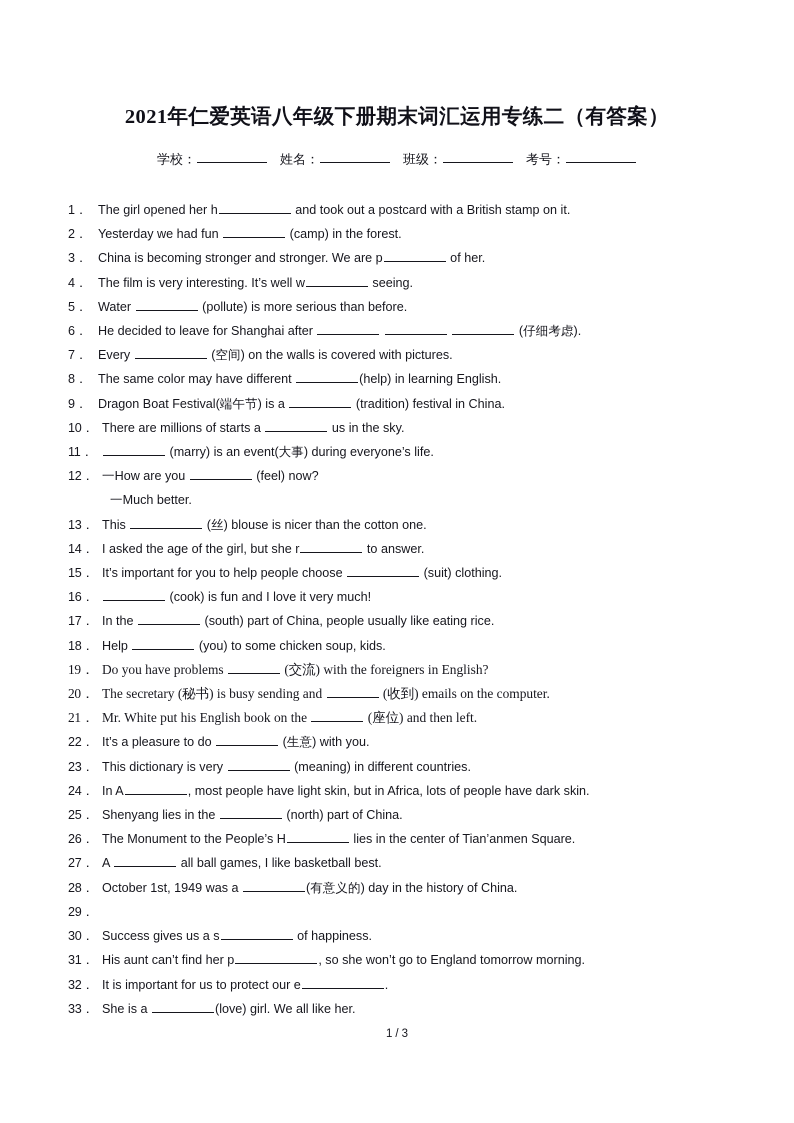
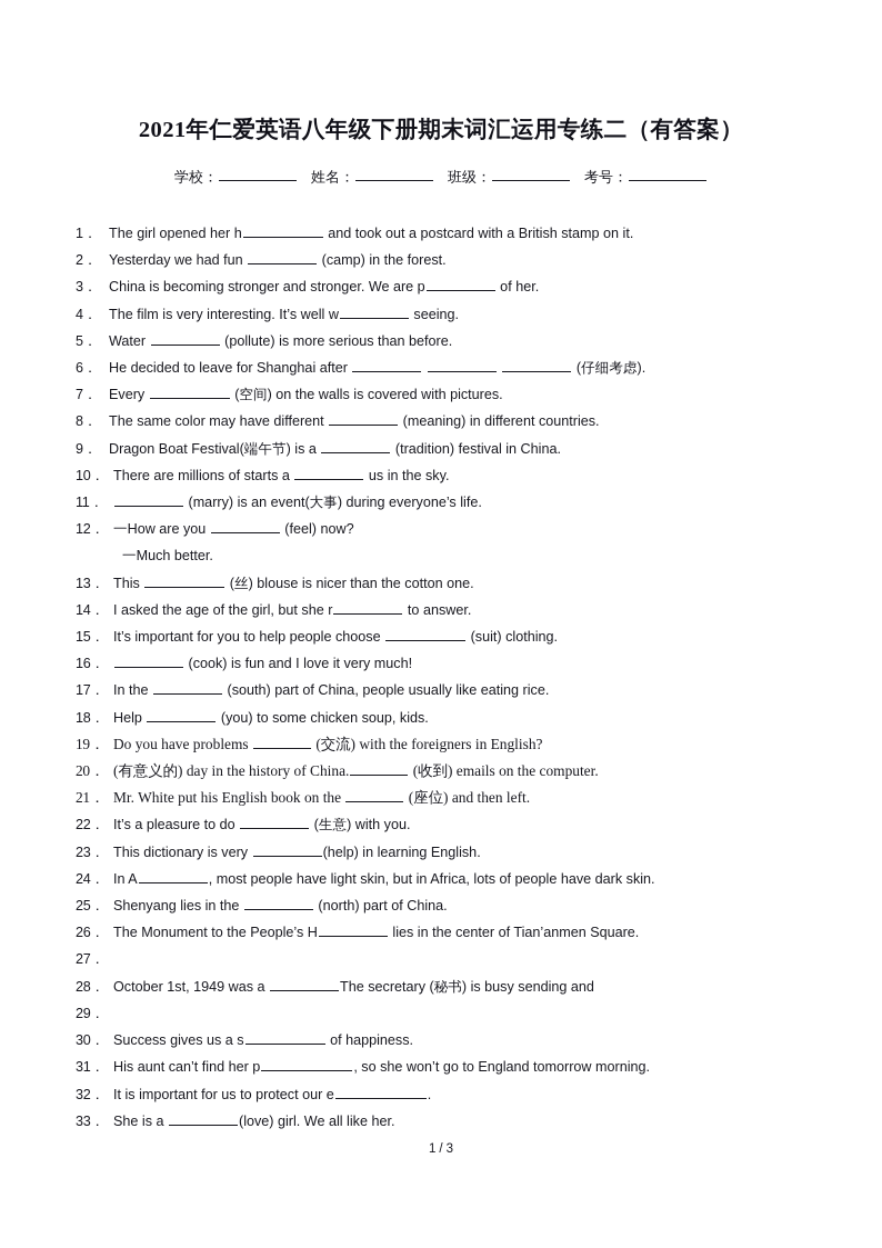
  2021年仁爱英语八年级下册期末词汇运用专练二（有答案）
  学校： 姓名： 班级： 考号：
  1．
  The girl opened her h and took out a postcard with a British stamp on it.
  2．
  Yesterday we had fun (camp) in the forest.
  3．
  China is becoming stronger and stronger. We are p of her.
  4．
  The film is very interesting. It’s well w seeing.
  5．
  Water (pollute) is more serious than before.
  6．
  He decided to leave for Shanghai after (仔细考虑).
  7．
  Every (空间) on the walls is covered with pictures.
  8．
- The same color may have different (help) in learning English.
+ The same color may have different (meaning) in different countries.
  9．
  Dragon Boat Festival(端午节) is a (tradition) festival in China.
  10．
  There are millions of starts a us in the sky.
  11．
  (marry) is an event(大事) during everyone’s life.
  12．
  一How are you (feel) now?
  一Much better.
  13．
  This (丝) blouse is nicer than the cotton one.
  14．
  I asked the age of the girl, but she r to answer.
  15．
  It’s important for you to help people choose (suit) clothing.
  16．
  (cook) is fun and I love it very much!
  17．
  In the (south) part of China, people usually like eating rice.
  18．
  Help (you) to some chicken soup, kids.
  19．
  Do you have problems (交流) with the foreigners in English?
  20．
- The secretary (秘书) is busy sending and (收到) emails on the computer.
+ (有意义的) day in the history of China. (收到) emails on the computer.
  21．
  Mr. White put his English book on the (座位) and then left.
  22．
  It’s a pleasure to do (生意) with you.
  23．
- This dictionary is very (meaning) in different countries.
+ This dictionary is very (help) in learning English.
  24．
  In A , most people have light skin, but in Africa, lots of people have dark skin.
  25．
  Shenyang lies in the (north) part of China.
  26．
  The Monument to the People’s H lies in the center of Tian’anmen Square.
  27．
- A all ball games, I like basketball best.
  28．
- October 1st, 1949 was a (有意义的) day in the history of China.
+ October 1st, 1949 was a The secretary (秘书) is busy sending and
  29．
  30．
  Success gives us a s of happiness.
  31．
  His aunt can’t find her p , so she won’t go to England tomorrow morning.
  32．
  It is important for us to protect our e .
  33．
  She is a (love) girl. We all like her.
  1 / 3
